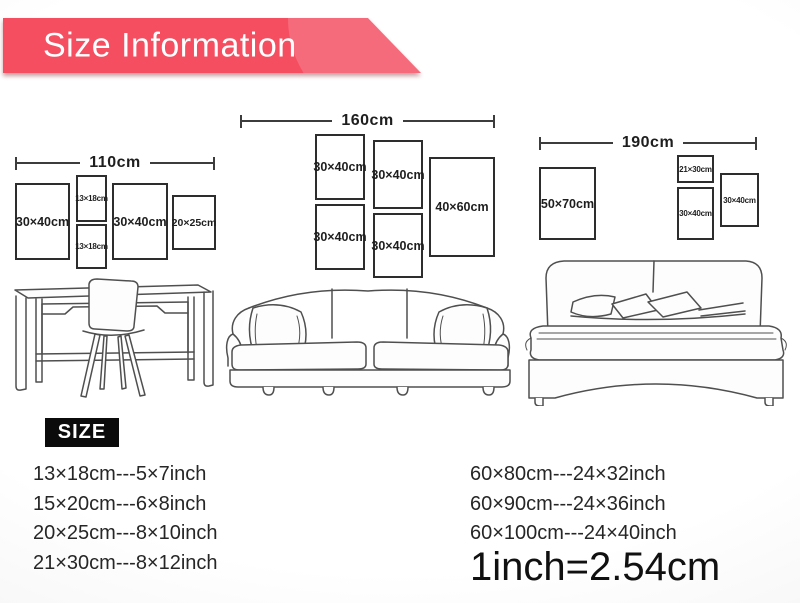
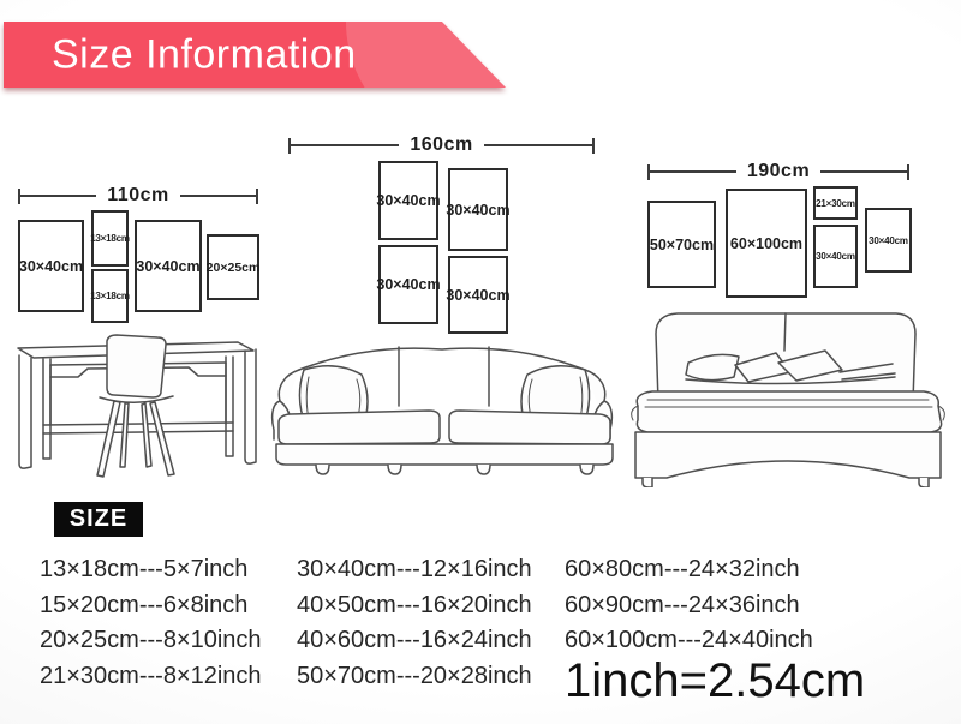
  Size Information
  110cm
  30×40cm
  13×18cm
  13×18cm
  30×40cm
  20×25cm
  160cm
  30×40cm
  30×40cm
  30×40cm
  30×40cm
- 40×60cm
  190cm
  50×70cm
+ 60×100cm
  21×30cm
  30×40cm
  30×40cm
  SIZE
  13×18cm---5×7inch
  15×20cm---6×8inch
  20×25cm---8×10inch
  21×30cm---8×12inch
+ 30×40cm---12×16inch
+ 40×50cm---16×20inch
+ 40×60cm---16×24inch
+ 50×70cm---20×28inch
  60×80cm---24×32inch
  60×90cm---24×36inch
  60×100cm---24×40inch
  1inch=2.54cm
